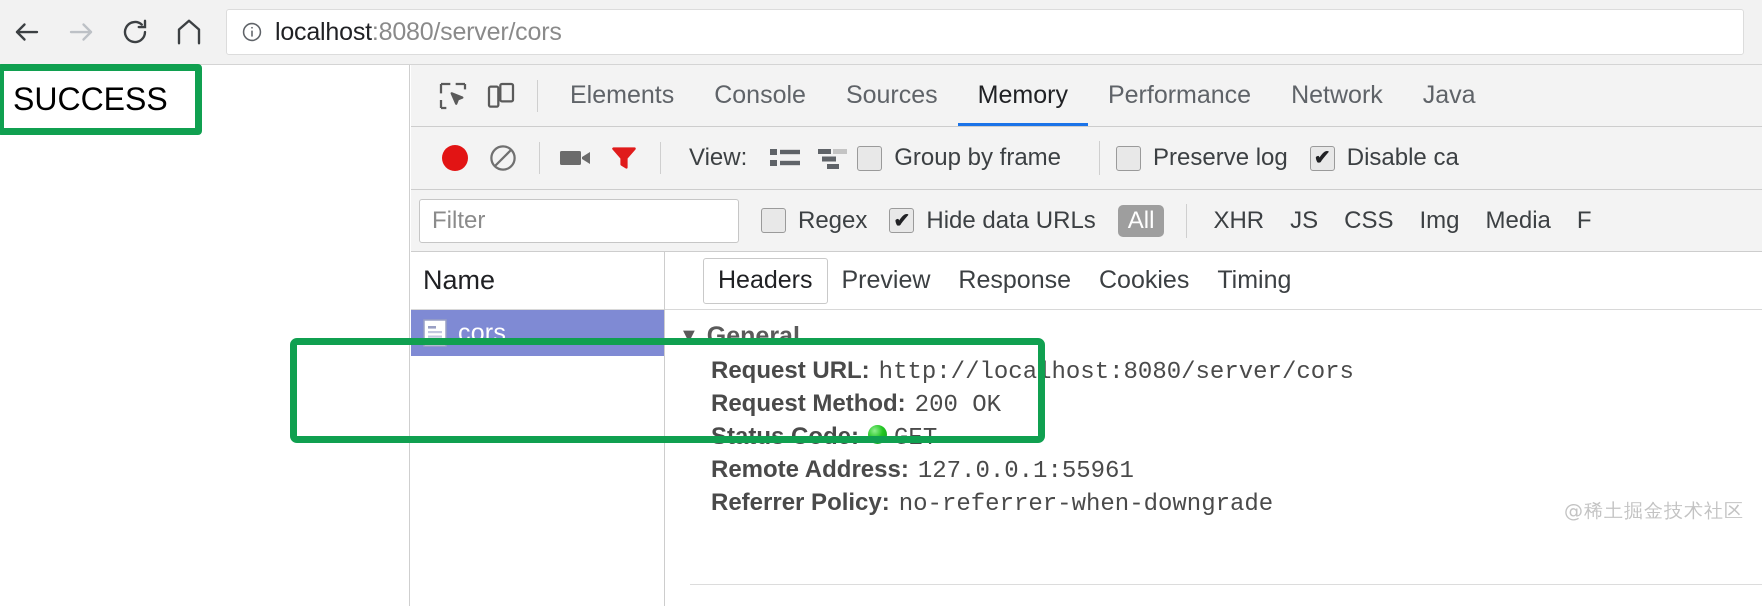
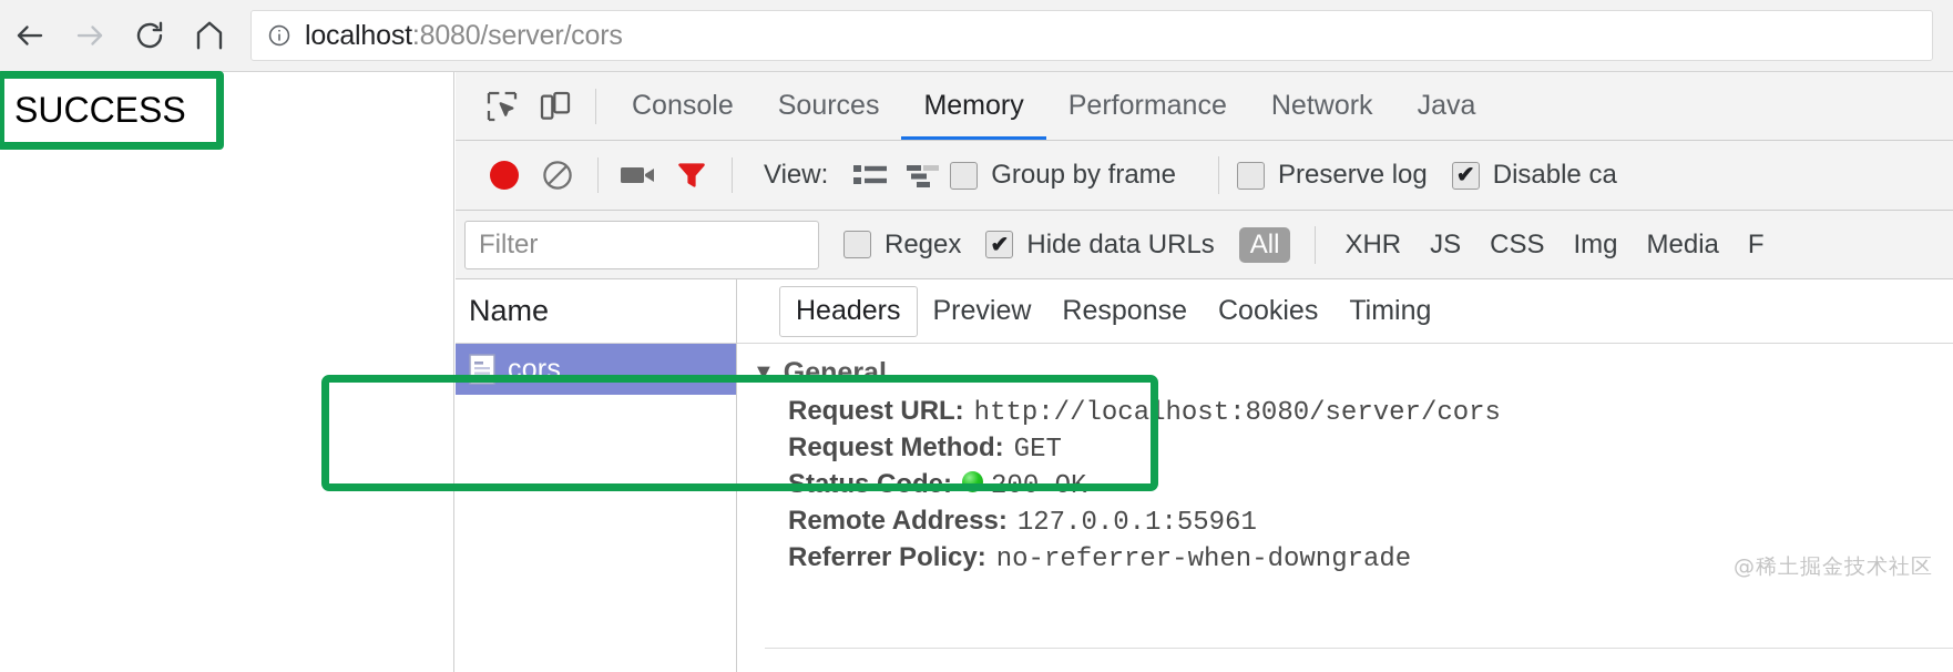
  localhost:8080/server/cors
  SUCCESS
- Elements
  Console
  Sources
  Memory
  Performance
  Network
  Java
  View:
  Group by frame
  Preserve log
  ✔
  Disable ca
  Filter
  Regex
  ✔
  Hide data URLs
  All
  XHR
  JS
  CSS
  Img
  Media
  F
  Name
  cors
  Headers
  Preview
  Response
  Cookies
  Timing
  ▼
  General
  Request URL:
  http://localhost:8080/server/cors
  Request Method:
- 200 OK
+ GET
  Status Code:
- GET
+ 200 OK
  Remote Address:
  127.0.0.1:55961
  Referrer Policy:
  no-referrer-when-downgrade
  @稀土掘金技术社区
